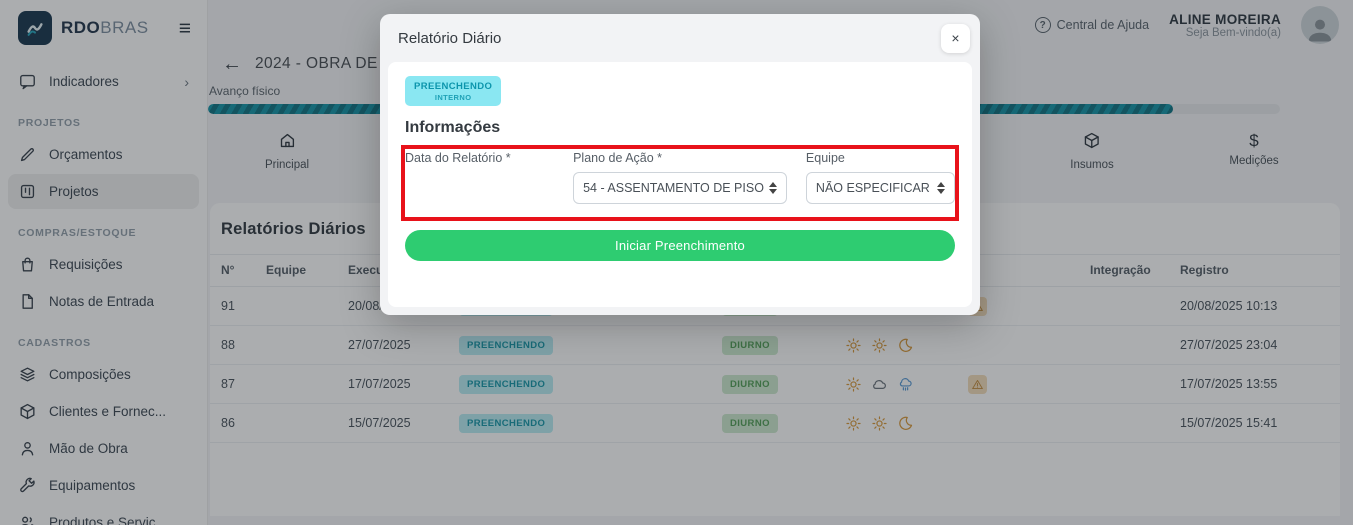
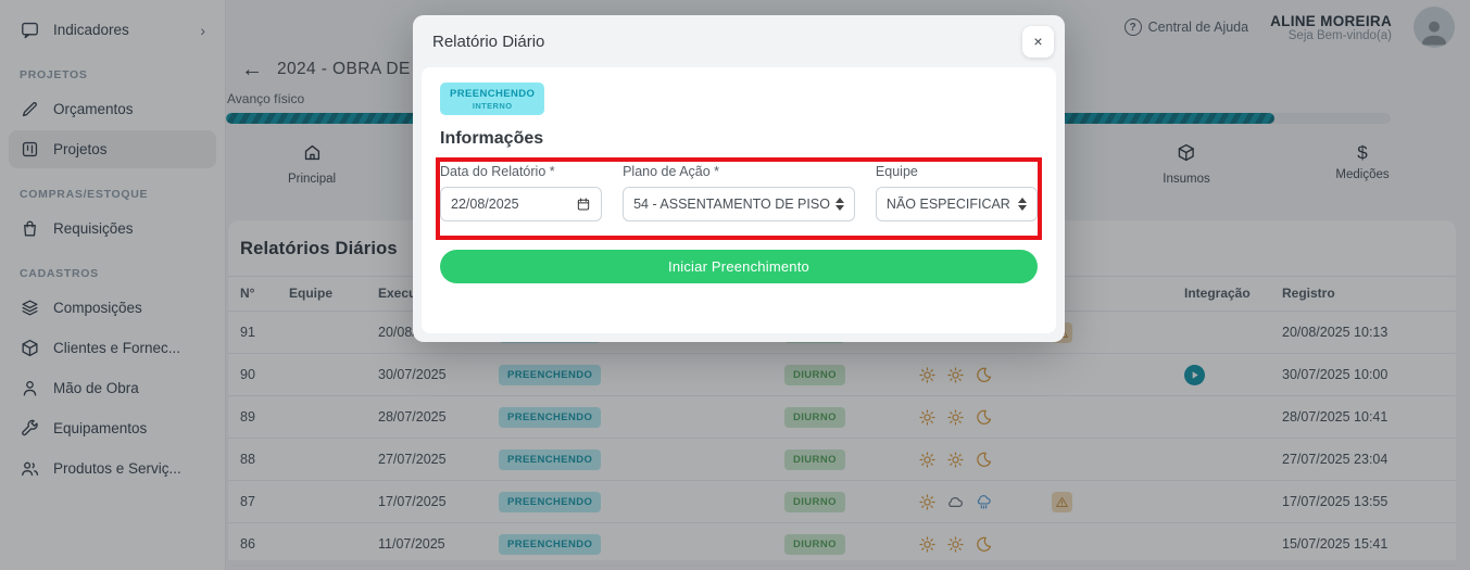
- RDOBRAS
- ≡
  Indicadores
  ›
  PROJETOS
  Orçamentos
  Projetos
  COMPRAS/ESTOQUE
  Requisições
- Notas de Entrada
  CADASTROS
  Composições
  Clientes e Fornec...
  Mão de Obra
  Equipamentos
  Produtos e Serviç...
  ?
  Central de Ajuda
  ALINE MOREIRA
  Seja Bem-vindo(a)
  ←
  2024 - OBRA DE
  Avanço físico
  Principal
  Insumos
  $
  Medições
  Relatórios Diários
  N°	Equipe	Exec					Integração	Registro
+ 90		30/07/2025	PREENCHENDO	DIURNO				30/07/2025 10:00
+ 89		28/07/2025	PREENCHENDO	DIURNO				28/07/2025 10:41
  88		27/07/2025	PREENCHENDO	DIURNO				27/07/2025 23:04
  87		17/07/2025	PREENCHENDO	DIURNO				17/07/2025 13:55
- 86		15/07/2025	PREENCHENDO	DIURNO				15/07/2025 15:41
+ 86		11/07/2025	PREENCHENDO	DIURNO				15/07/2025 15:41
  Relatório Diário
  ×
  PREENCHENDO
  INTERNO
  Informações
  Data do Relatório *
+ 22/08/2025
  Plano de Ação *
  54 - ASSENTAMENTO DE PISO
  Equipe
  NÃO ESPECIFICAR
  Iniciar Preenchimento
